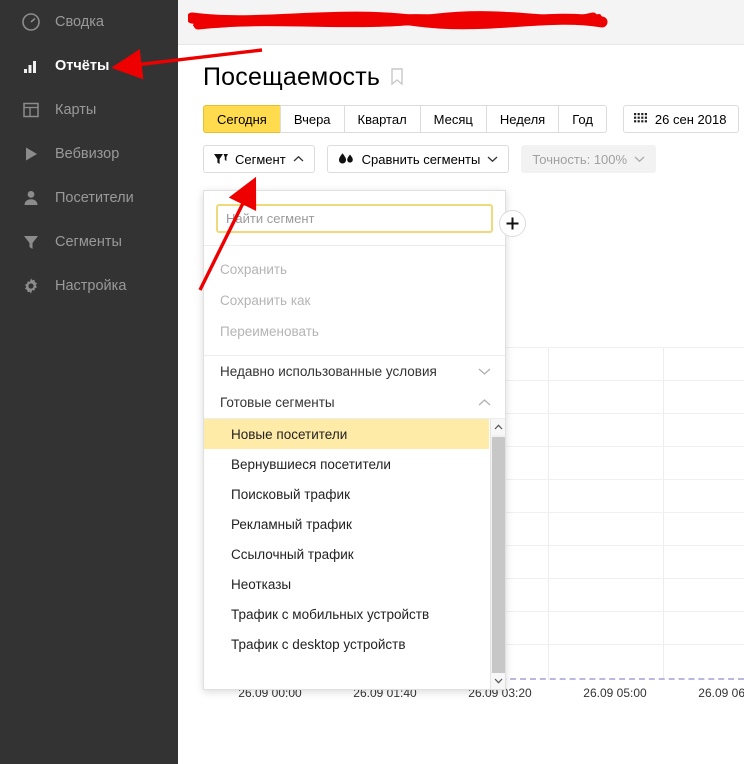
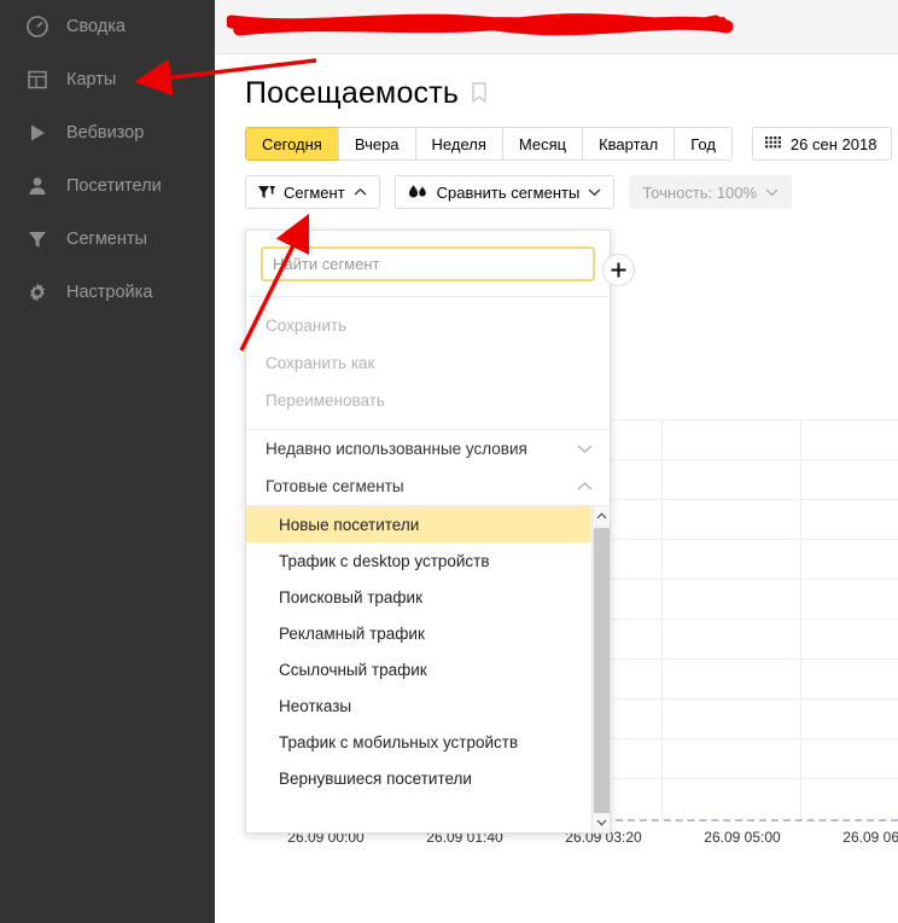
  Сводка
- Отчёты
  Карты
  Вебвизор
  Посетители
  Сегменты
  Настройка
  Посещаемость
  Сегодня
  Вчера
- Квартал
+ Неделя
  Месяц
- Неделя
+ Квартал
  Год
  26 сен 2018
  Сегмент
  Сравнить сегменты
  Точность: 100%
  26.09 00:00
  26.09 01:40
  26.09 03:20
  26.09 05:00
  26.09 06
  Найти сегмент
  Сохранить
  Сохранить как
  Переименовать
  Недавно использованные условия
  Готовые сегменты
  Новые посетители
- Вернувшиеся посетители
+ Трафик с desktop устройств
  Поисковый трафик
  Рекламный трафик
  Ссылочный трафик
  Неотказы
  Трафик с мобильных устройств
- Трафик с desktop устройств
+ Вернувшиеся посетители
